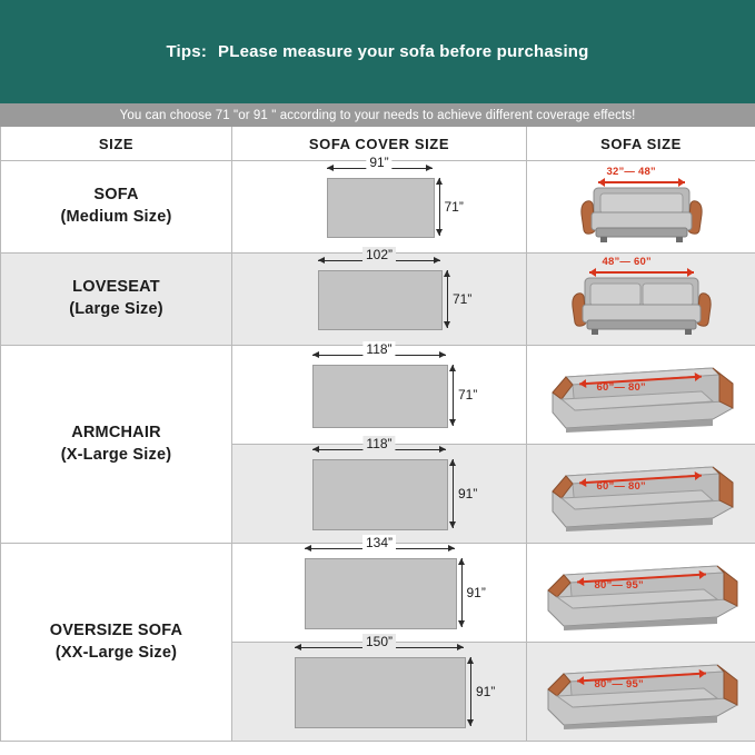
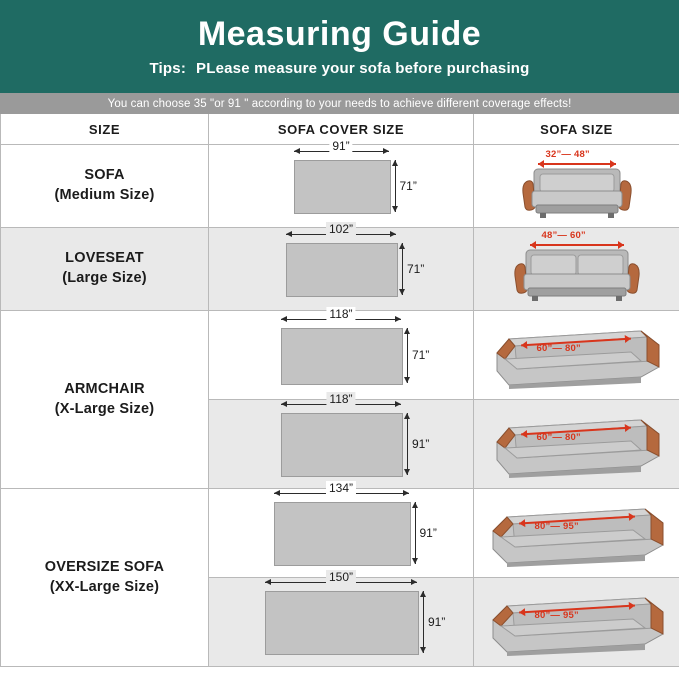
+ Measuring Guide
  Tips: PLease measure your sofa before purchasing
- You can choose 71 "or 91 " according to your needs to achieve different coverage effects!
+ You can choose 35 "or 91 " according to your needs to achieve different coverage effects!
  SIZE	SOFA COVER SIZE	SOFA SIZE
  SOFA (Medium Size)	91” 71”	32”— 48”
  LOVESEAT (Large Size)	102” 71”	48”— 60”
  ARMCHAIR (X-Large Size)	118” 71”	60”— 80”
  118” 91”	60”— 80”
  OVERSIZE SOFA (XX-Large Size)	134” 91”	80”— 95”
  150” 91”	80”— 95”
